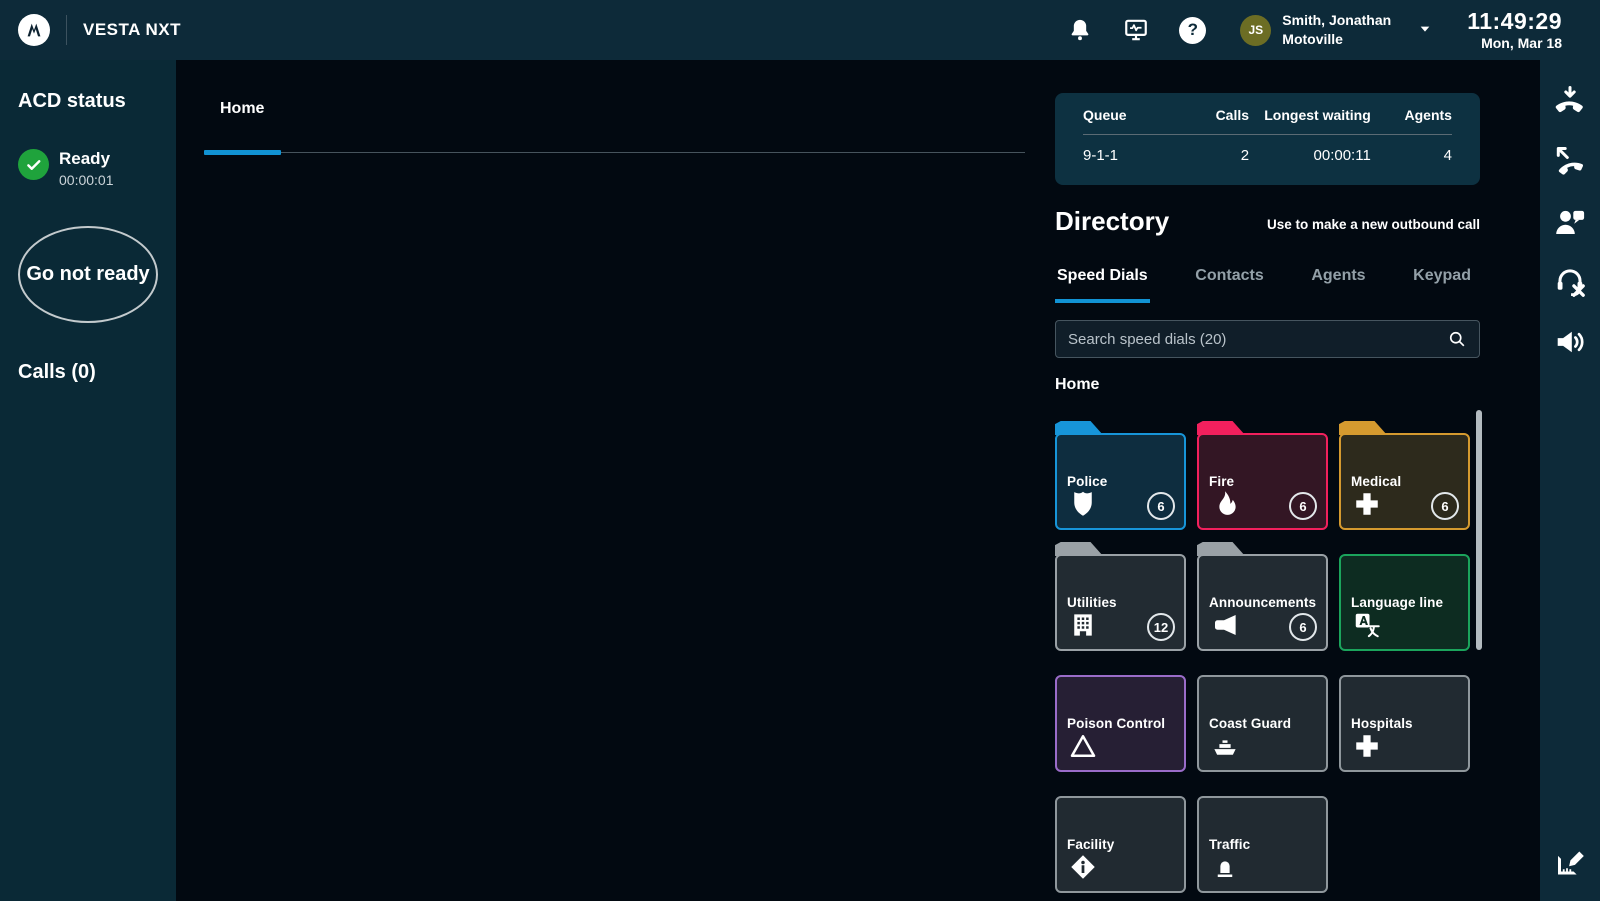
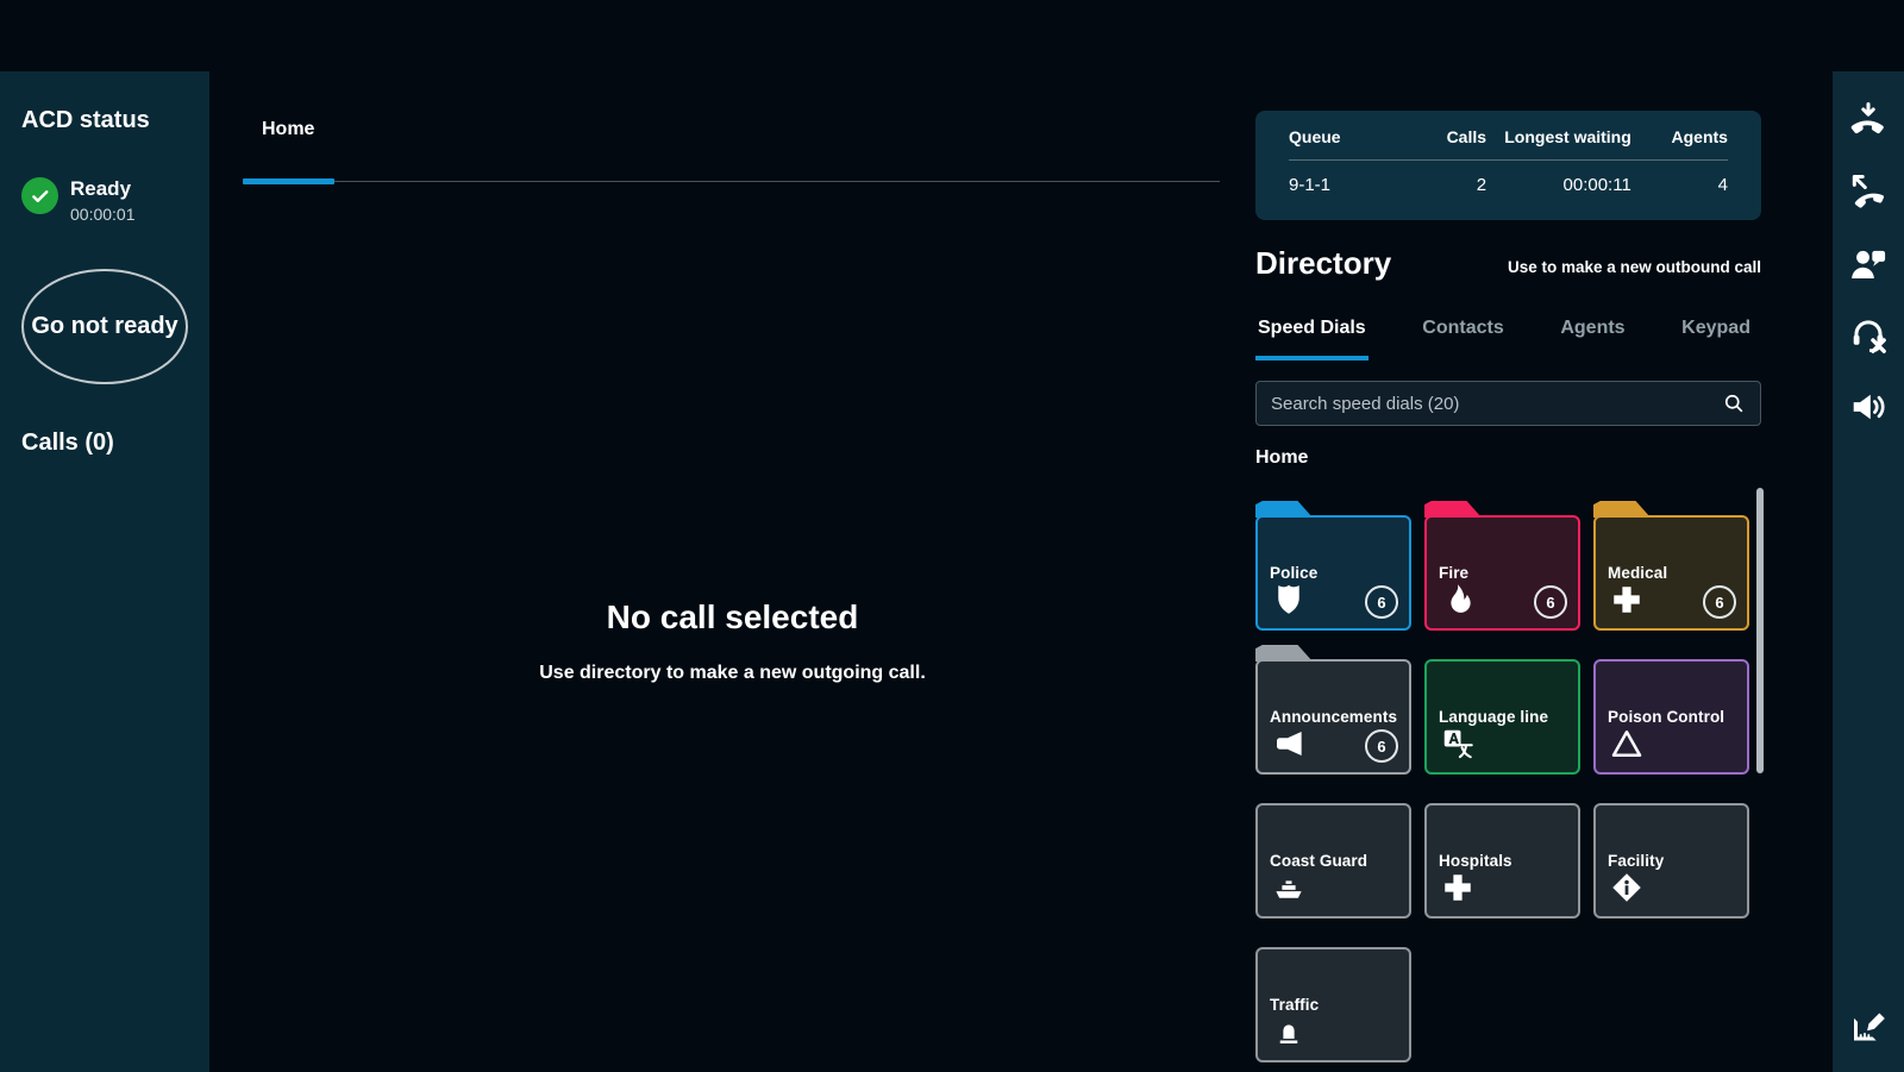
- VESTA NXT
- ?
- JS
- Smith, Jonathan
- Motoville
- 11:49:29
- Mon, Mar 18
  ACD status
  Ready
  00:00:01
  Go not ready
  Calls (0)
  Home
+ No call selected
+ Use directory to make a new outgoing call.
  Queue
  Calls
  Longest waiting
  Agents
  9-1-1
  2
  00:00:11
  4
  Directory
  Use to make a new outbound call
  Speed Dials
  Contacts
  Agents
  Keypad
  Search speed dials (20)
  Home
  Police
  6
  Fire
  6
  Medical
  6
- Utilities
- 12
  Announcements
  6
  Language line
  Poison Control
  Coast Guard
  Hospitals
  Facility
  Traffic
